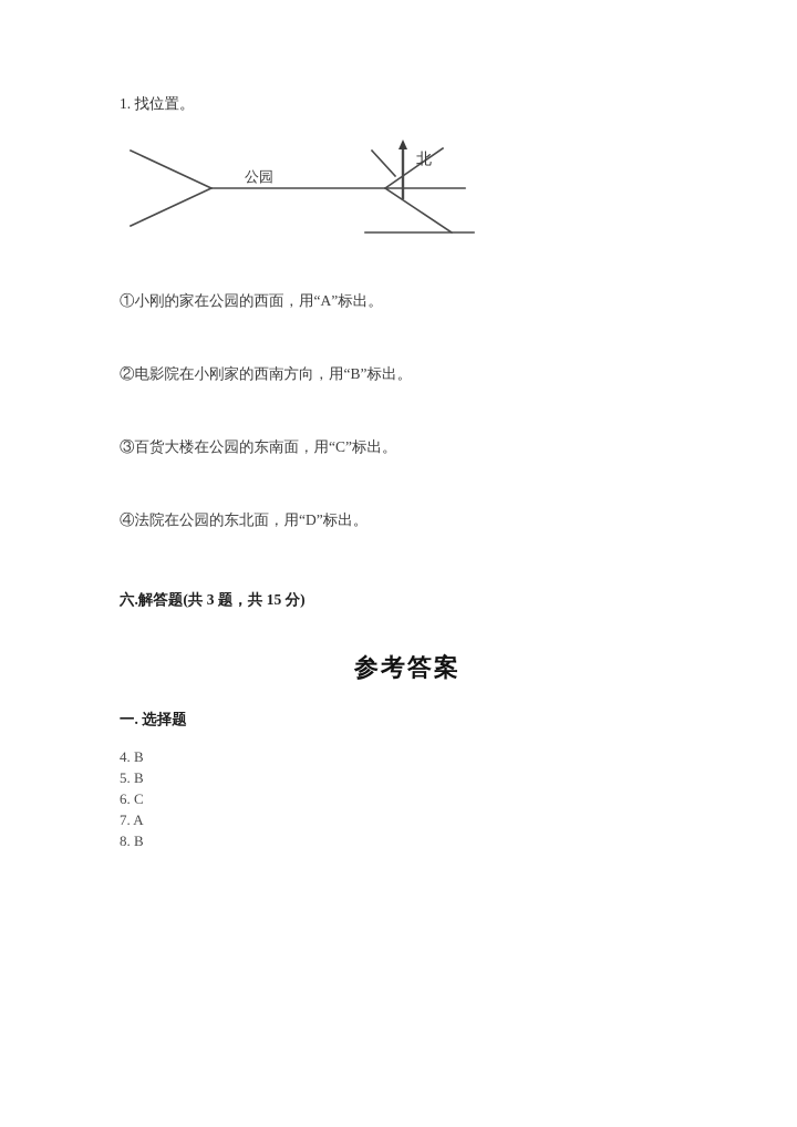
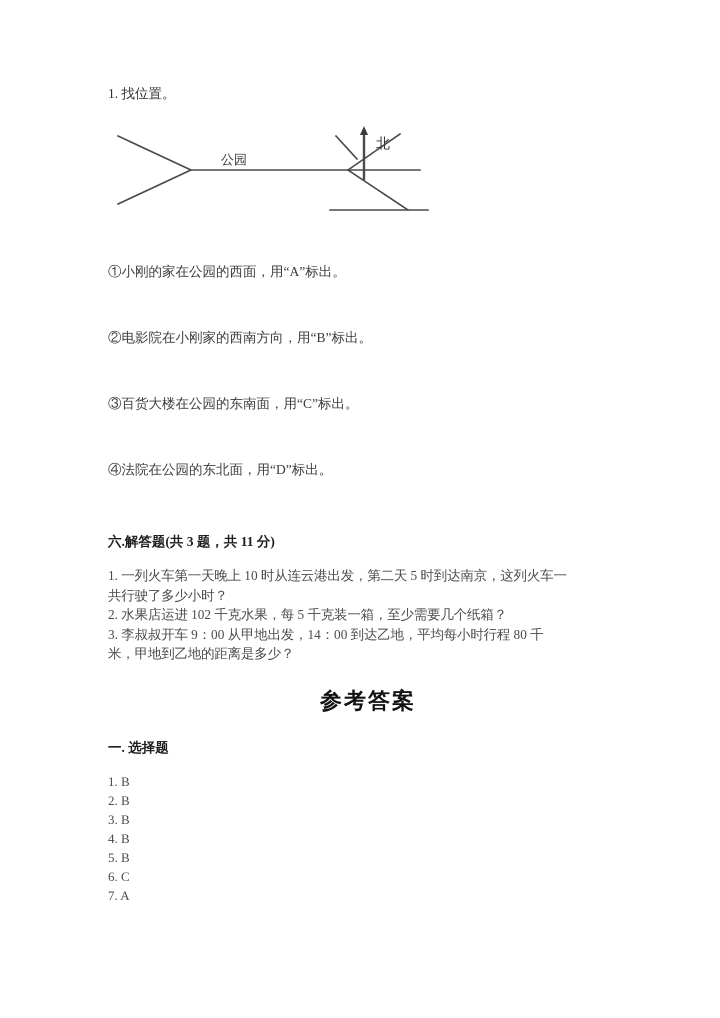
  1. 找位置。
  公园
  北
  ①小刚的家在公园的西面，用“A”标出。
  ②电影院在小刚家的西南方向，用“B”标出。
  ③百货大楼在公园的东南面，用“C”标出。
  ④法院在公园的东北面，用“D”标出。
- 六.解答题(共 3 题，共 15 分)
+ 六.解答题(共 3 题，共 11 分)
+ 1. 一列火车第一天晚上 10 时从连云港出发，第二天 5 时到达南京，这列火车一
+ 共行驶了多少小时？
+ 2. 水果店运进 102 千克水果，每 5 千克装一箱，至少需要几个纸箱？
+ 3. 李叔叔开车 9：00 从甲地出发，14：00 到达乙地，平均每小时行程 80 千
+ 米，甲地到乙地的距离是多少？
  参考答案
  一. 选择题
+ 1. B
+ 2. B
+ 3. B
  4. B
  5. B
  6. C
  7. A
- 8. B
